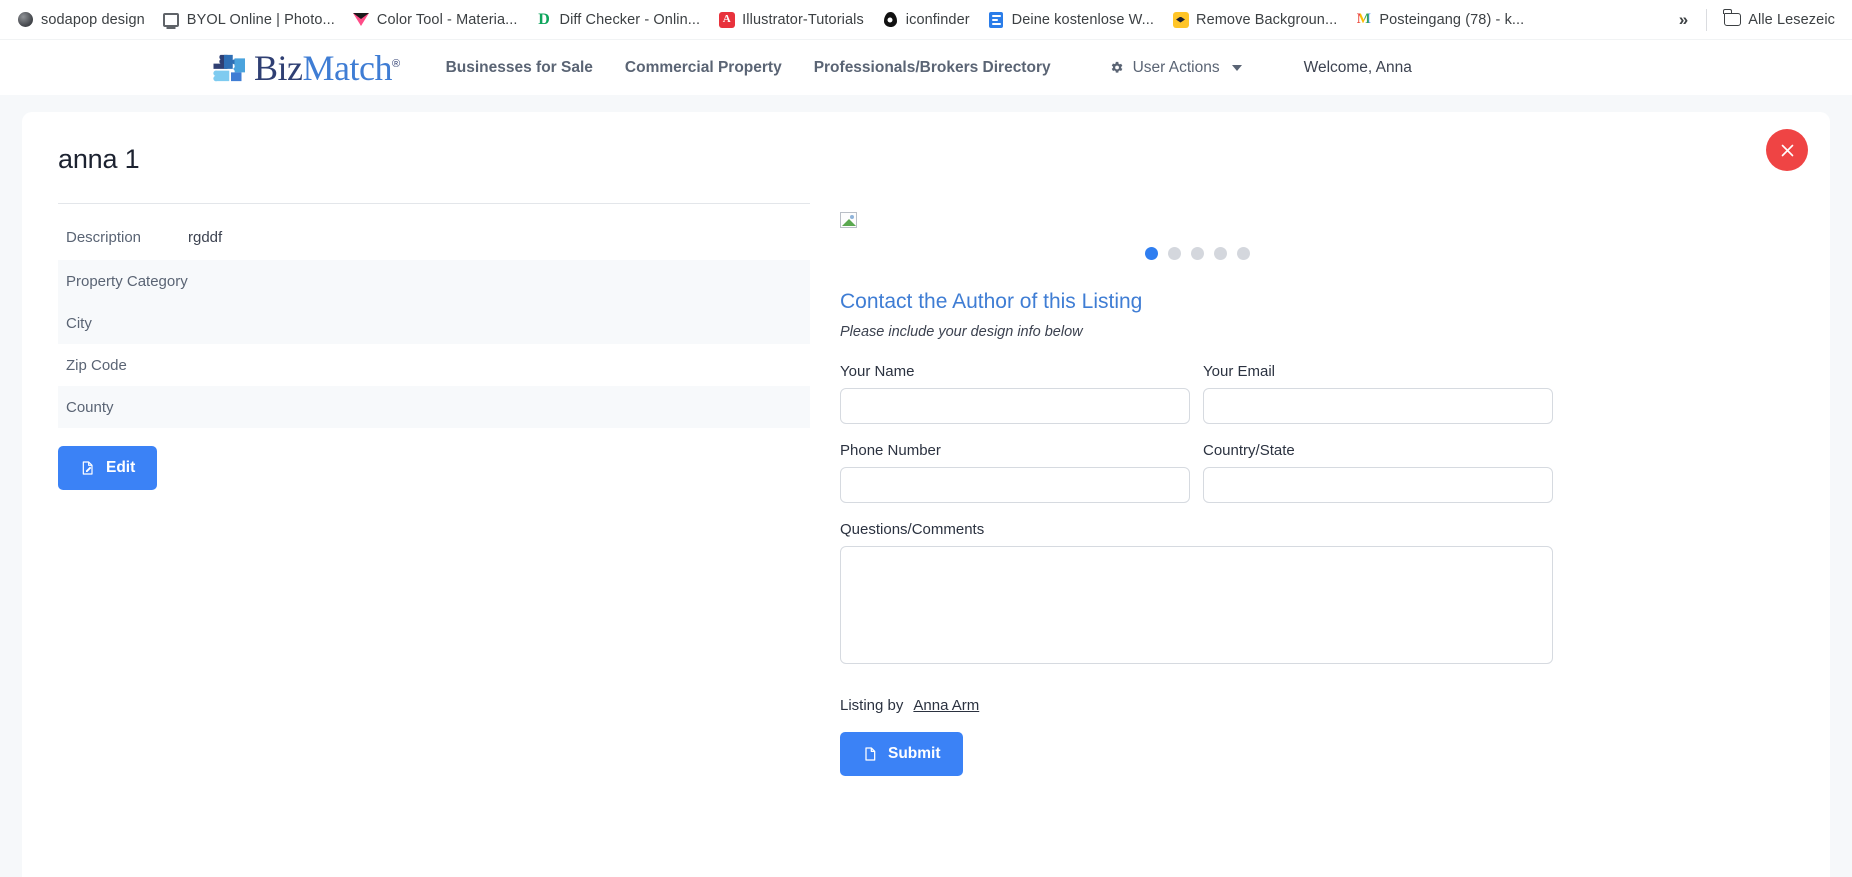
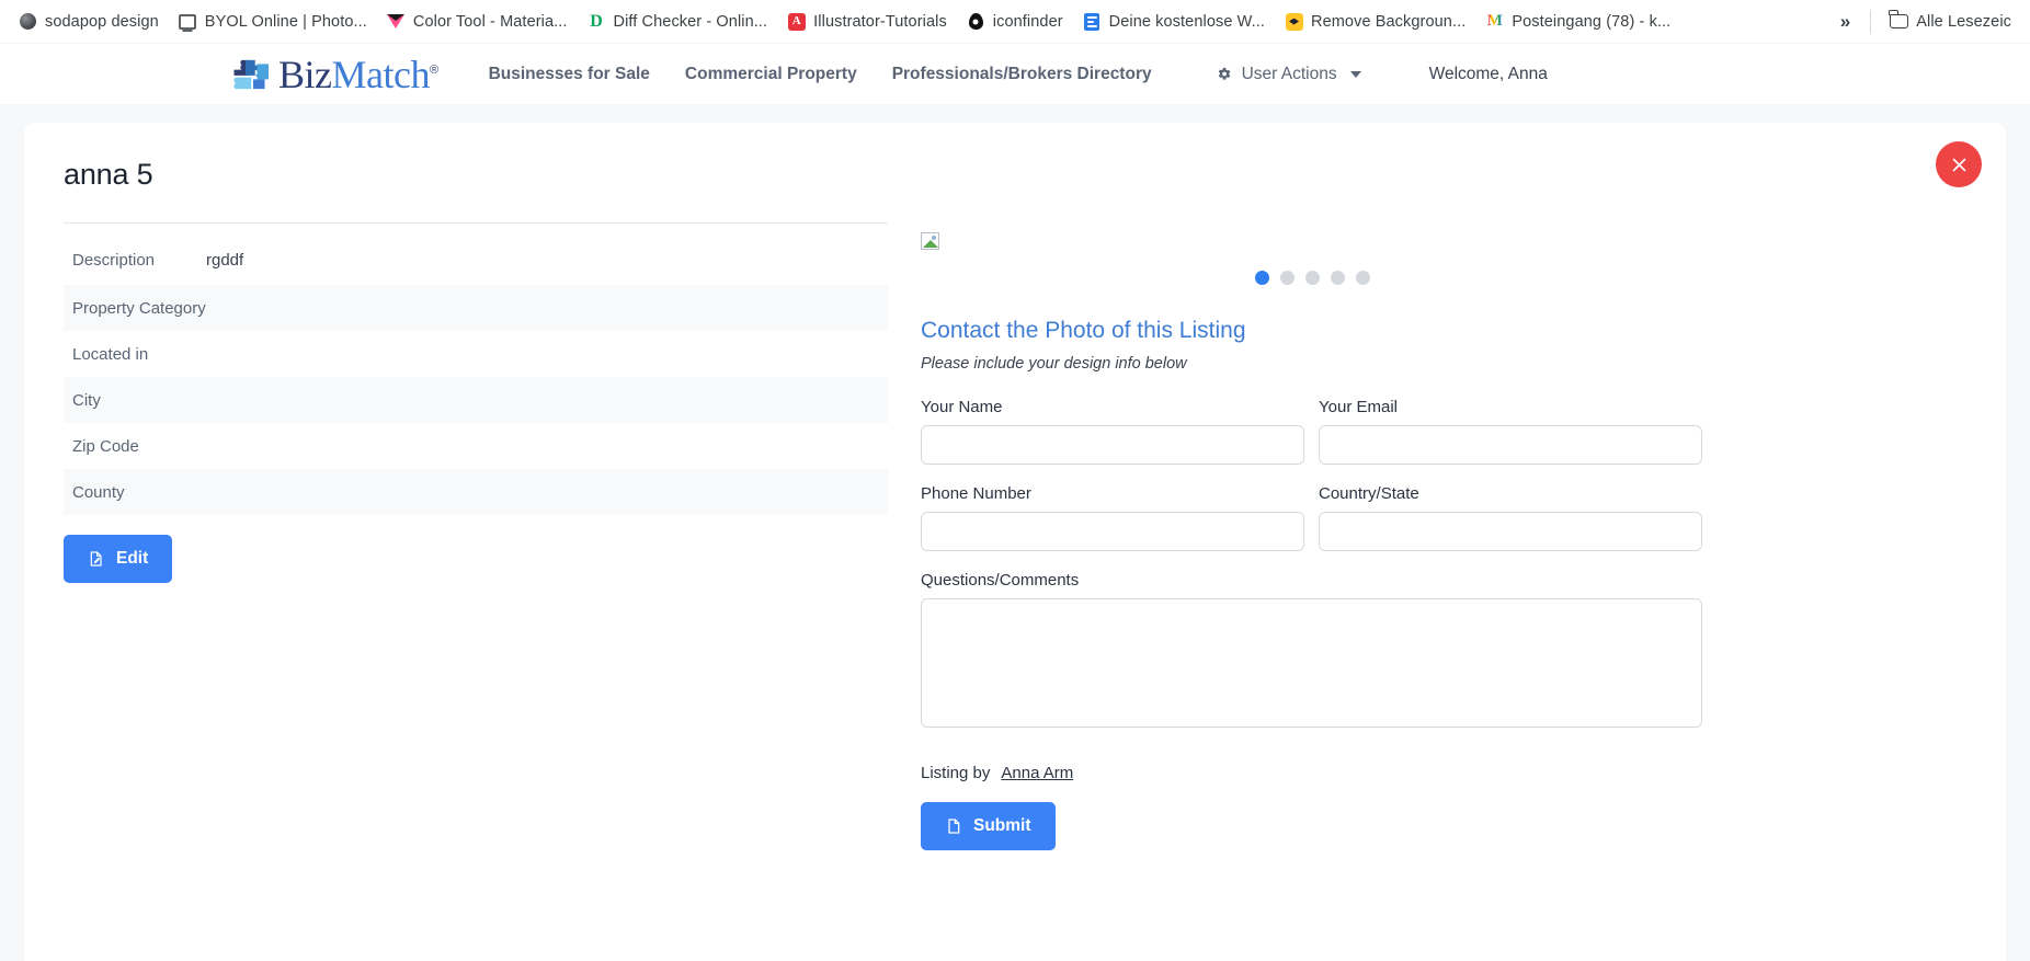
  sodapop design
  BYOL Online | Photo...
  Color Tool - Materia...
  D
  Diff Checker - Onlin...
  A
  Illustrator-Tutorials
  iconfinder
  Deine kostenlose W...
  Remove Backgroun...
  M
  Posteingang (78) - k...
  »
  Alle Lesezeic
  BizMatch®
  Businesses for Sale
  Commercial Property
  Professionals/Brokers Directory
  User Actions
  Welcome, Anna
- anna 1
+ anna 5
  Description
  rgddf
  Property Category
+ Located in
  City
  Zip Code
  County
  Edit
- Contact the Author of this Listing
+ Contact the Photo of this Listing
  Please include your design info below
  Your Name
  Your Email
  Phone Number
  Country/State
  Questions/Comments
  Listing by
  Anna Arm
  Submit
